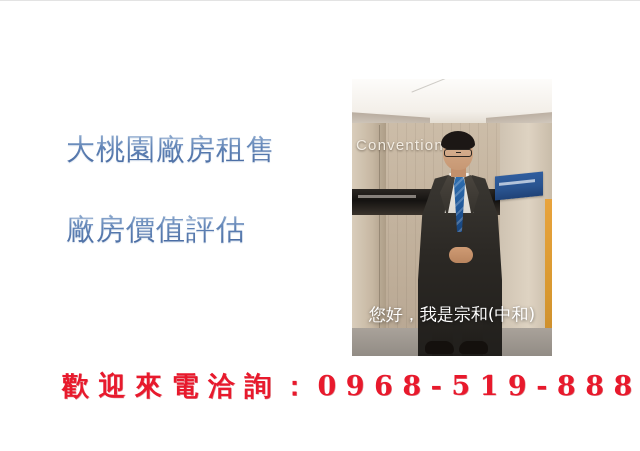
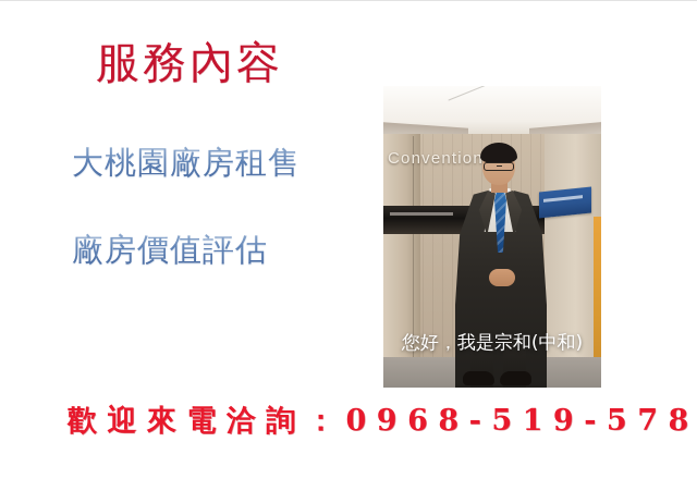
+ 服務內容
  大桃園廠房租售
  廠房價值評估
- 歡迎來電洽詢：0968-519-888
+ 歡迎來電洽詢：0968-519-578
  Convention
  您好，我是宗和(中和)
